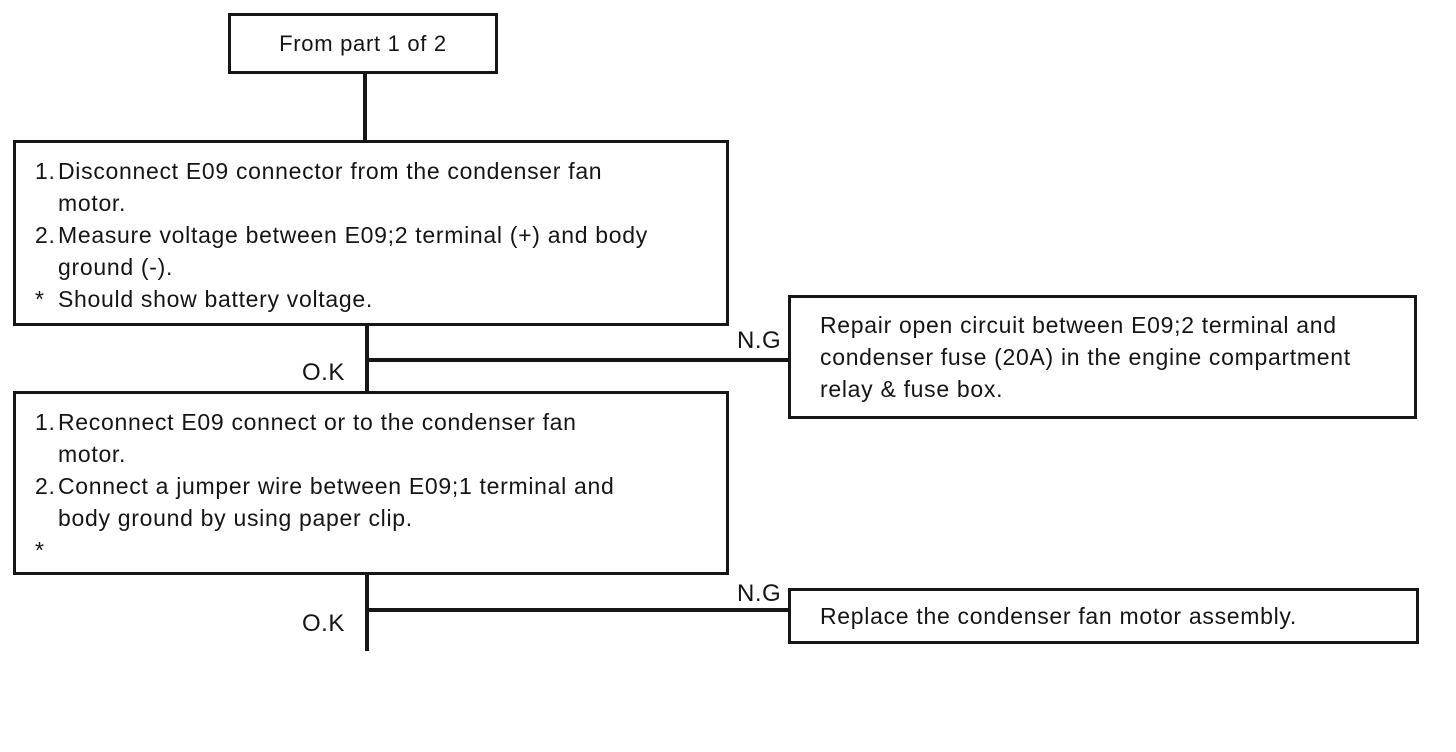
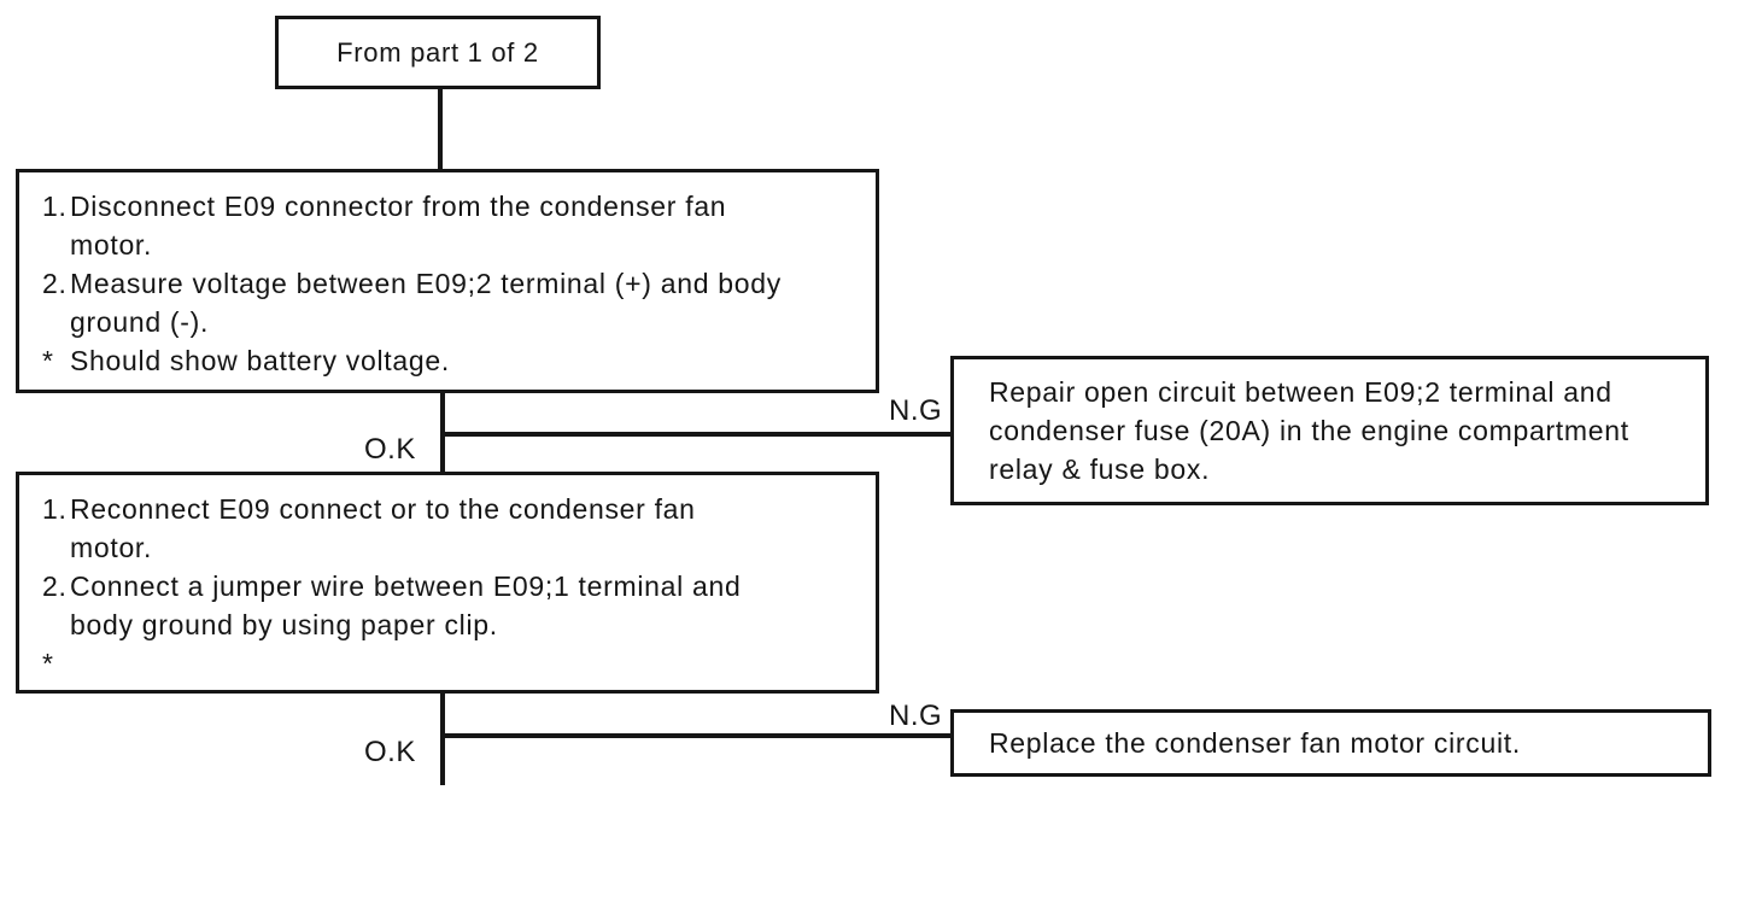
  From part 1 of 2
  1.
  Disconnect E09 connector from the condenser fan
  motor.
  2.
  Measure voltage between E09;2 terminal (+) and body
  ground (-).
  *
  Should show battery voltage.
  O.K
  N.G
  Repair open circuit between E09;2 terminal and
  condenser fuse (20A) in the engine compartment
  relay & fuse box.
  1.
  Reconnect E09 connect or to the condenser fan
  motor.
  2.
  Connect a jumper wire between E09;1 terminal and
  body ground by using paper clip.
  *
  O.K
  N.G
- Replace the condenser fan motor assembly.
+ Replace the condenser fan motor circuit.
